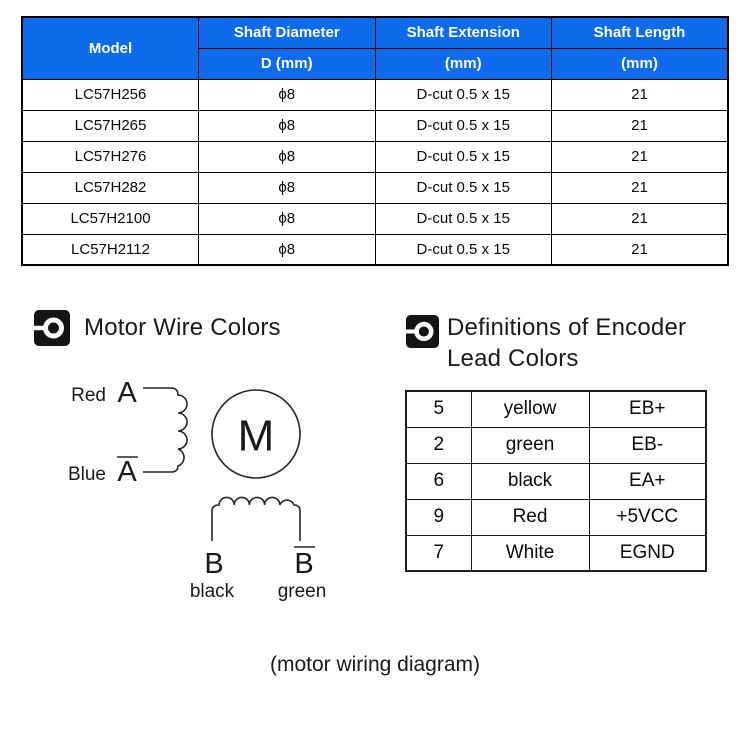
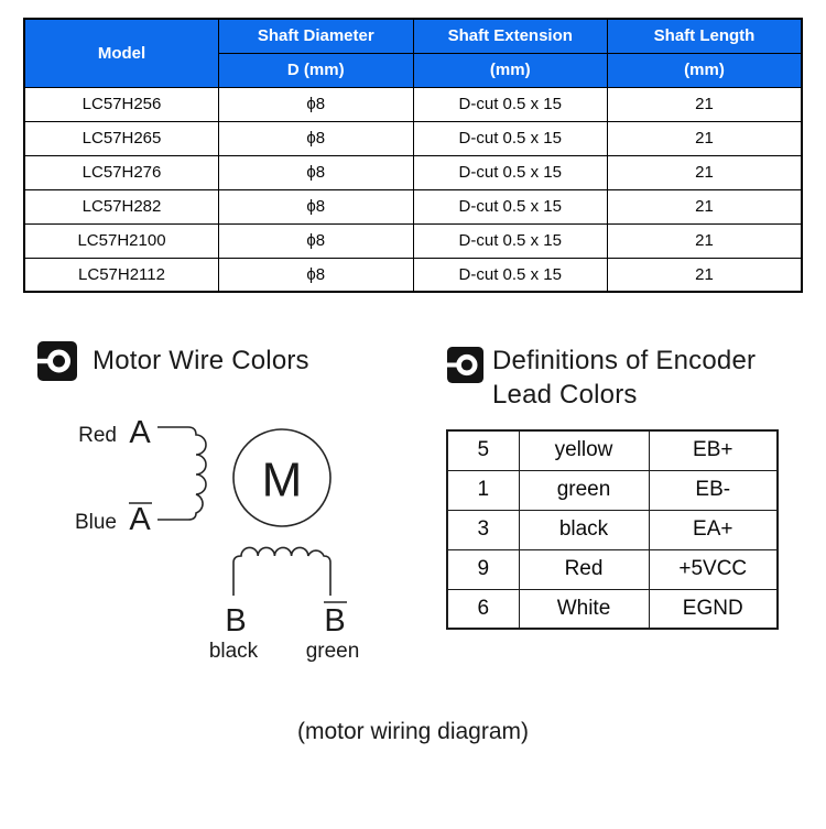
  Model	Shaft Diameter	Shaft Extension	Shaft Length
  D (mm)	(mm)	(mm)
  LC57H256	ϕ8	D-cut 0.5 x 15	21
  LC57H265	ϕ8	D-cut 0.5 x 15	21
  LC57H276	ϕ8	D-cut 0.5 x 15	21
  LC57H282	ϕ8	D-cut 0.5 x 15	21
  LC57H2100	ϕ8	D-cut 0.5 x 15	21
  LC57H2112	ϕ8	D-cut 0.5 x 15	21
  Motor Wire Colors
  Definitions of Encoder
  Lead Colors
  M
  Red
  A
  Blue
  A
  B
  B
  black
  green
  5	yellow	EB+
- 2	green	EB-
+ 1	green	EB-
- 6	black	EA+
+ 3	black	EA+
  9	Red	+5VCC
- 7	White	EGND
+ 6	White	EGND
  (motor wiring diagram)
